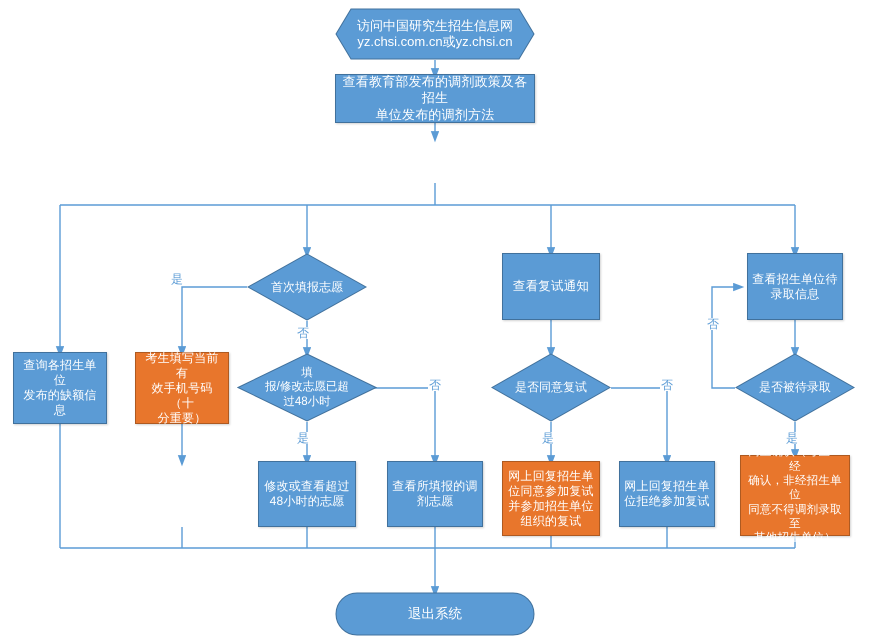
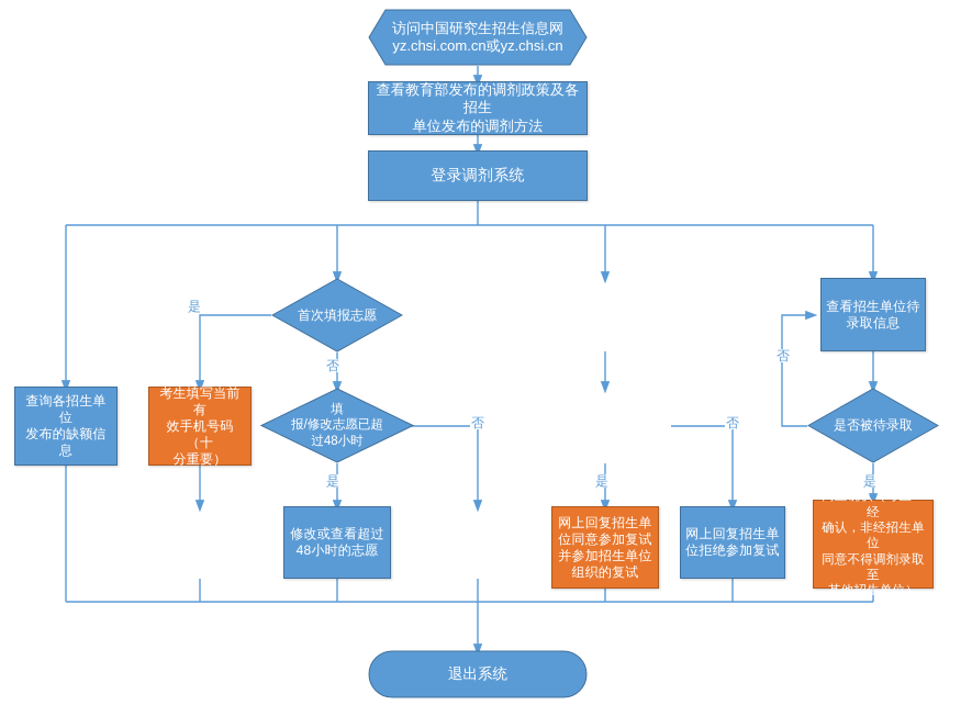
  访问中国研究生招生信息网
  yz.chsi.com.cn或yz.chsi.cn
  查看教育部发布的调剂政策及各招生
  单位发布的调剂方法
+ 登录调剂系统
  查询各招生单位
  发布的缺额信息
  首次填报志愿
  考生填写当前有
  效手机号码（十
  分重要）
  填
  报/修改志愿已超
  过48小时
  修改或查看超过
  48小时的志愿
- 查看所填报的调
- 剂志愿
- 查看复试通知
- 是否同意复试
  网上回复招生单
  位同意参加复试
  并参加招生单位
  组织的复试
  网上回复招生单
  位拒绝参加复试
  查看招生单位待
  录取信息
  是否被待录取
  网上确认（考生一经
  确认，非经招生单位
  同意不得调剂录取至
  其他招生单位）
  退出系统
  是
  否
  是
  否
  是
  否
  是
  否
